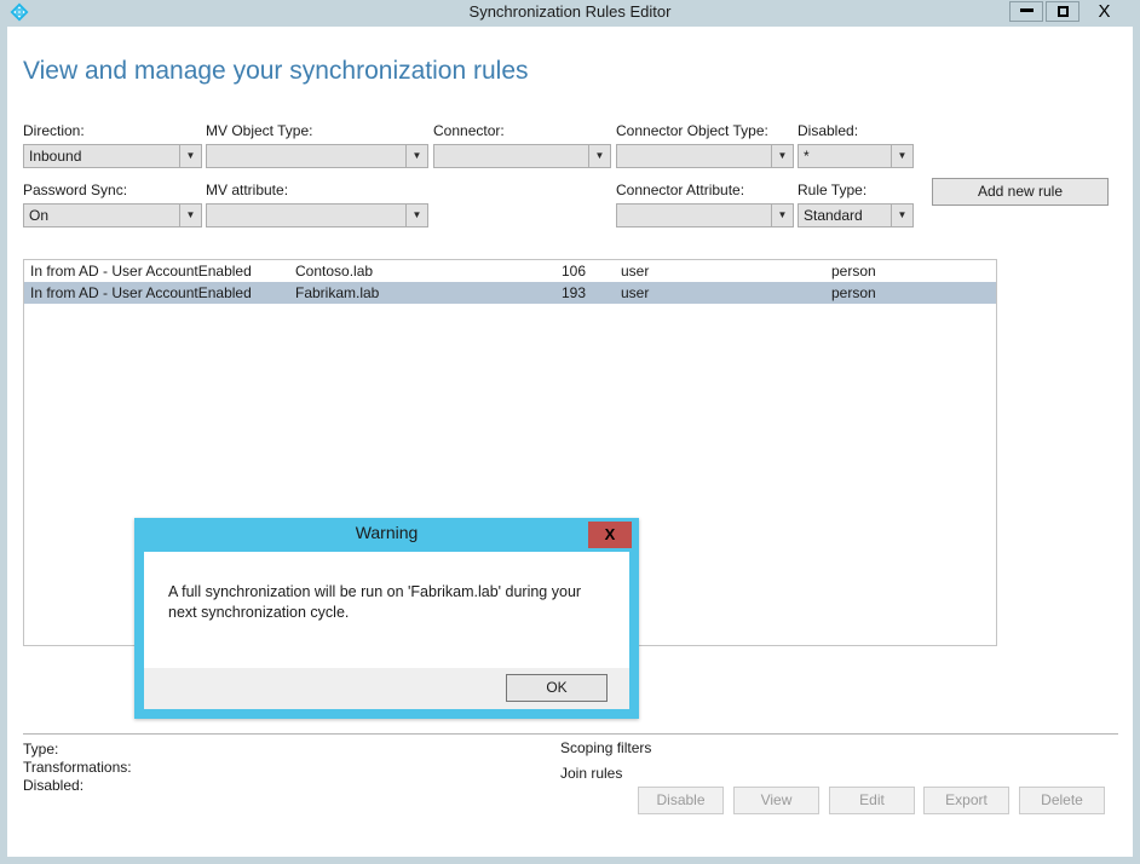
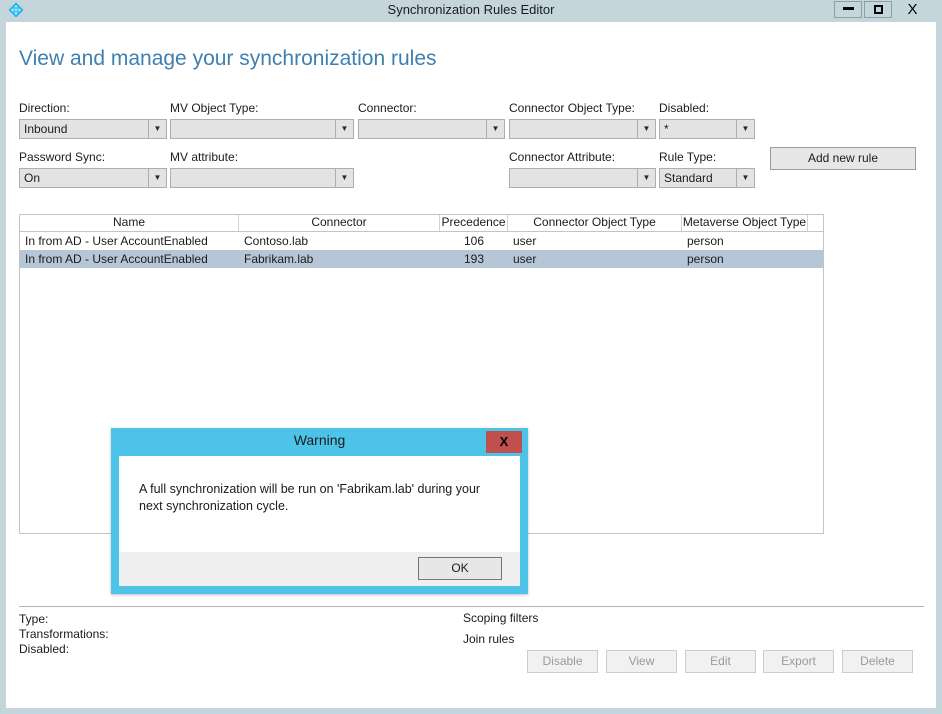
  Synchronization Rules Editor
  X
  View and manage your synchronization rules
  Direction:
  Inbound
  ▼
  MV Object Type:
  ▼
  Connector:
  ▼
  Connector Object Type:
  ▼
  Disabled:
  *
  ▼
  Password Sync:
  On
  ▼
  MV attribute:
  ▼
  Connector Attribute:
  ▼
  Rule Type:
  Standard
  ▼
  Add new rule
+ Name
+ Connector
+ Precedence
+ Connector Object Type
+ Metaverse Object Type
  In from AD - User AccountEnabled
  Contoso.lab
  106
  user
  person
  In from AD - User AccountEnabled
  Fabrikam.lab
  193
  user
  person
  Type:
  Transformations:
  Disabled:
  Scoping filters
  Join rules
  Disable
  View
  Edit
  Export
  Delete
  Warning
  X
  A full synchronization will be run on 'Fabrikam.lab' during your next synchronization cycle.
  OK
